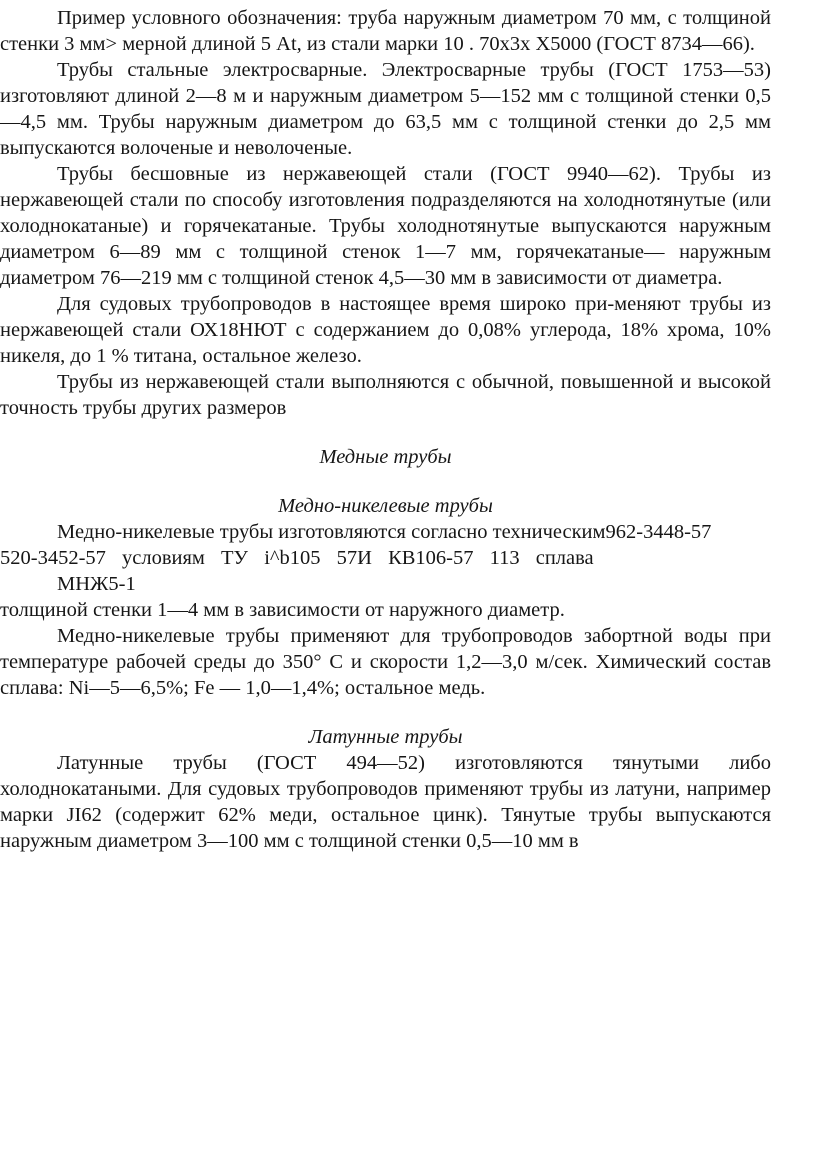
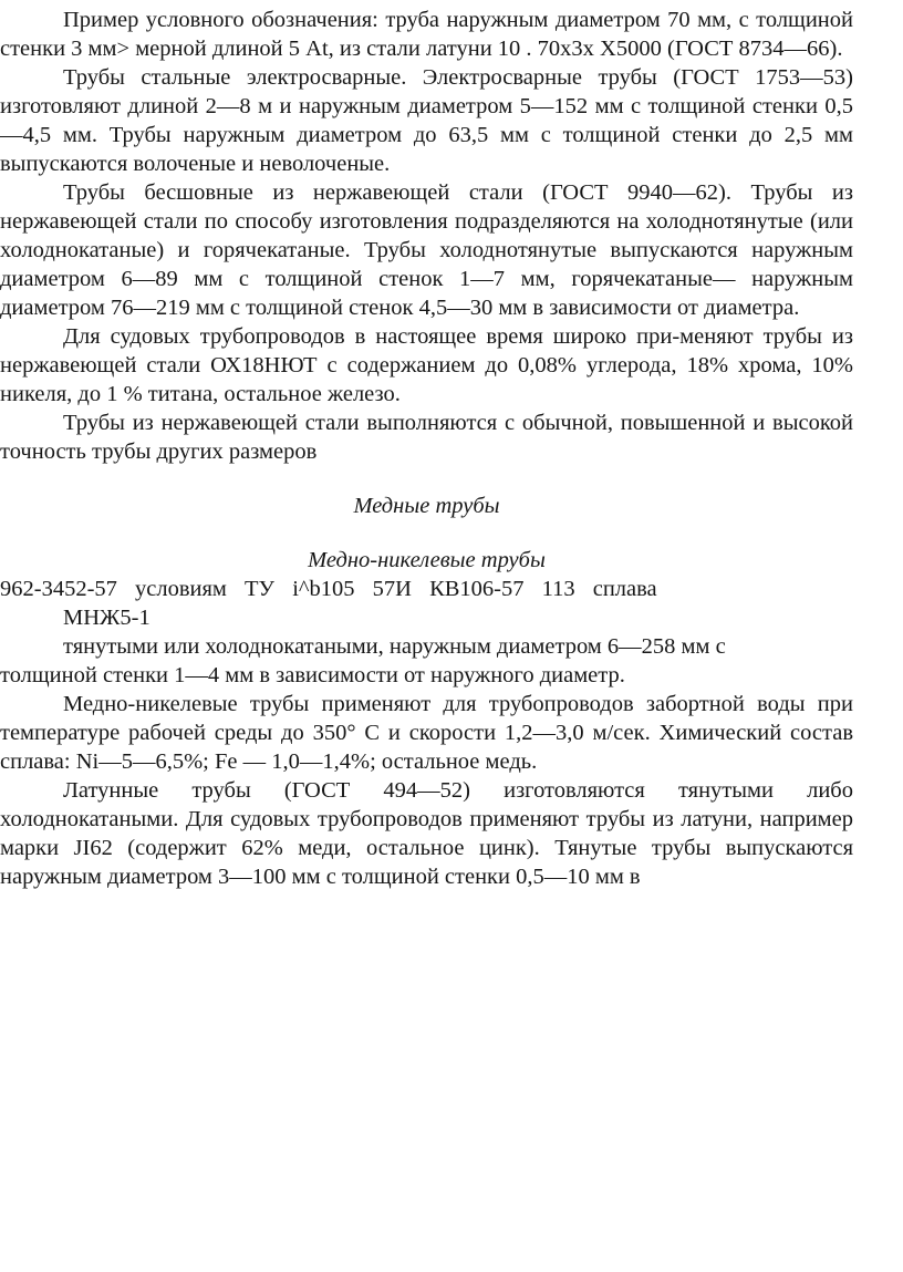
- Пример условного обозначения: труба наружным диаметром 70 мм, с толщиной стенки 3 мм> мерной длиной 5 At, из стали марки 10 . 70х3х Х5000 (ГОСТ 8734—66).
+ Пример условного обозначения: труба наружным диаметром 70 мм, с толщиной стенки 3 мм> мерной длиной 5 At, из стали латуни 10 . 70х3х Х5000 (ГОСТ 8734—66).
  Трубы стальные электросварные. Электросварные трубы (ГОСТ 1753—53) изготовляют длиной 2—8 м и наружным диаметром 5—152 мм с толщиной стенки 0,5—4,5 мм. Трубы наружным диаметром до 63,5 мм с толщиной стенки до 2,5 мм выпускаются волоченые и неволоченые.
  Трубы бесшовные из нержавеющей стали (ГОСТ 9940—62). Трубы из нержавеющей стали по способу изготовления подразделяются на холоднотянутые (или холоднокатаные) и горячекатаные. Трубы холоднотянутые выпускаются наружным диаметром 6—89 мм с толщиной стенок 1—7 мм, горячекатаные— наружным диаметром 76—219 мм с толщиной стенок 4,5—30 мм в зависимости от диаметра.
  Для судовых трубопроводов в настоящее время широко при-меняют трубы из нержавеющей стали ОХ18НЮТ с содержанием до 0,08% углерода, 18% хрома, 10% никеля, до 1 % титана, остальное железо.
  Трубы из нержавеющей стали выполняются с обычной, повышенной и высокой точность трубы других размеров
  Медные трубы
  Медно-никелевые трубы
- Медно-никелевые трубы изготовляются согласно техническим962-3448-57
- 520-3452-57 условиям ТУ i^b105 57И КВ106-57 113 сплава
+ 962-3452-57 условиям ТУ i^b105 57И КВ106-57 113 сплава
  МНЖ5-1
+ тянутыми или холоднокатаными, наружным диаметром 6—258 мм с
  толщиной стенки 1—4 мм в зависимости от наружного диаметр.
  Медно-никелевые трубы применяют для трубопроводов забортной воды при температуре рабочей среды до 350° С и скорости 1,2—3,0 м/сек. Химический состав сплава: Ni—5—6,5%; Fe — 1,0—1,4%; остальное медь.
- Латунные трубы
  Латунные трубы (ГОСТ 494—52) изготовляются тянутыми либо холоднокатаными. Для судовых трубопроводов применяют трубы из латуни, например марки JI62 (содержит 62% меди, остальное цинк). Тянутые трубы выпускаются наружным диаметром 3—100 мм с толщиной стенки 0,5—10 мм в
